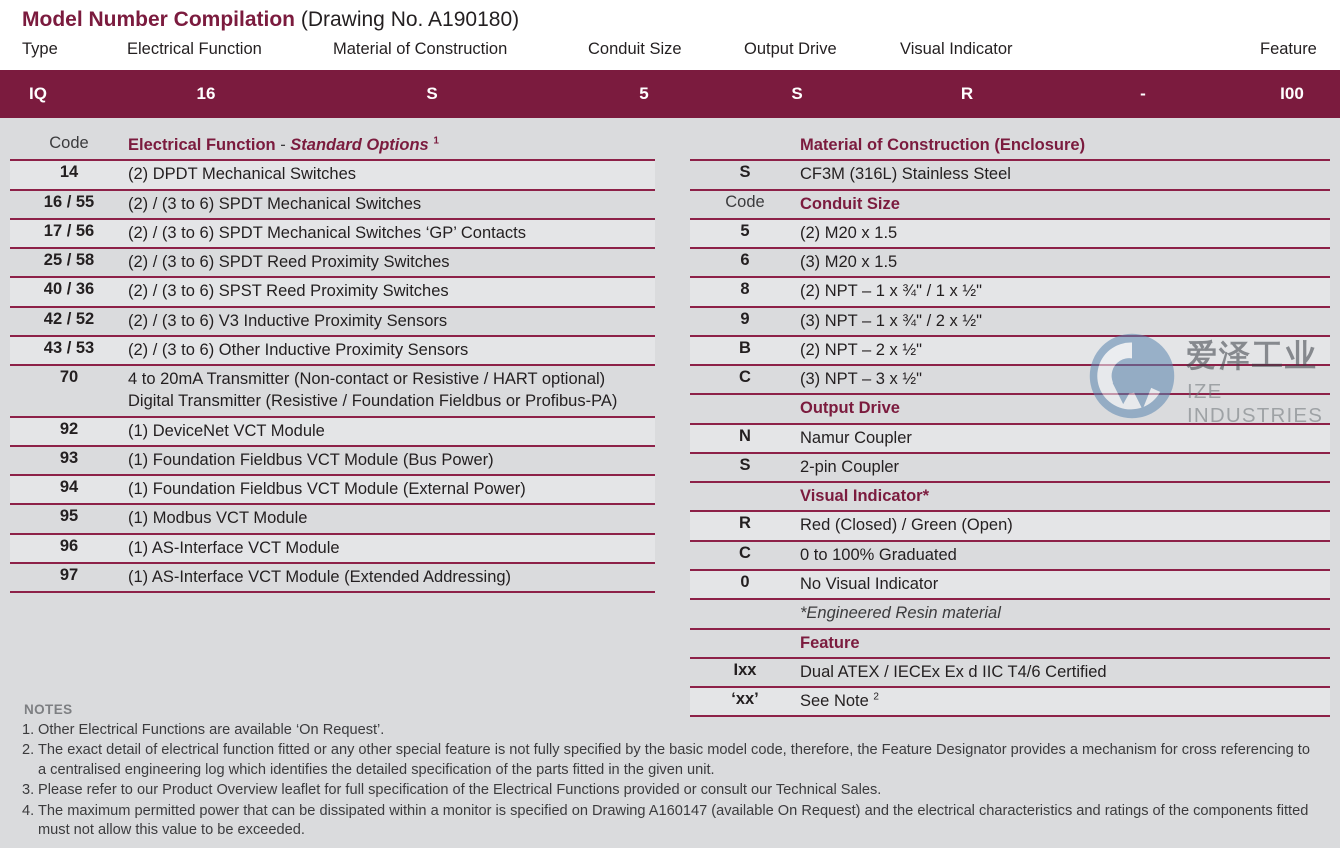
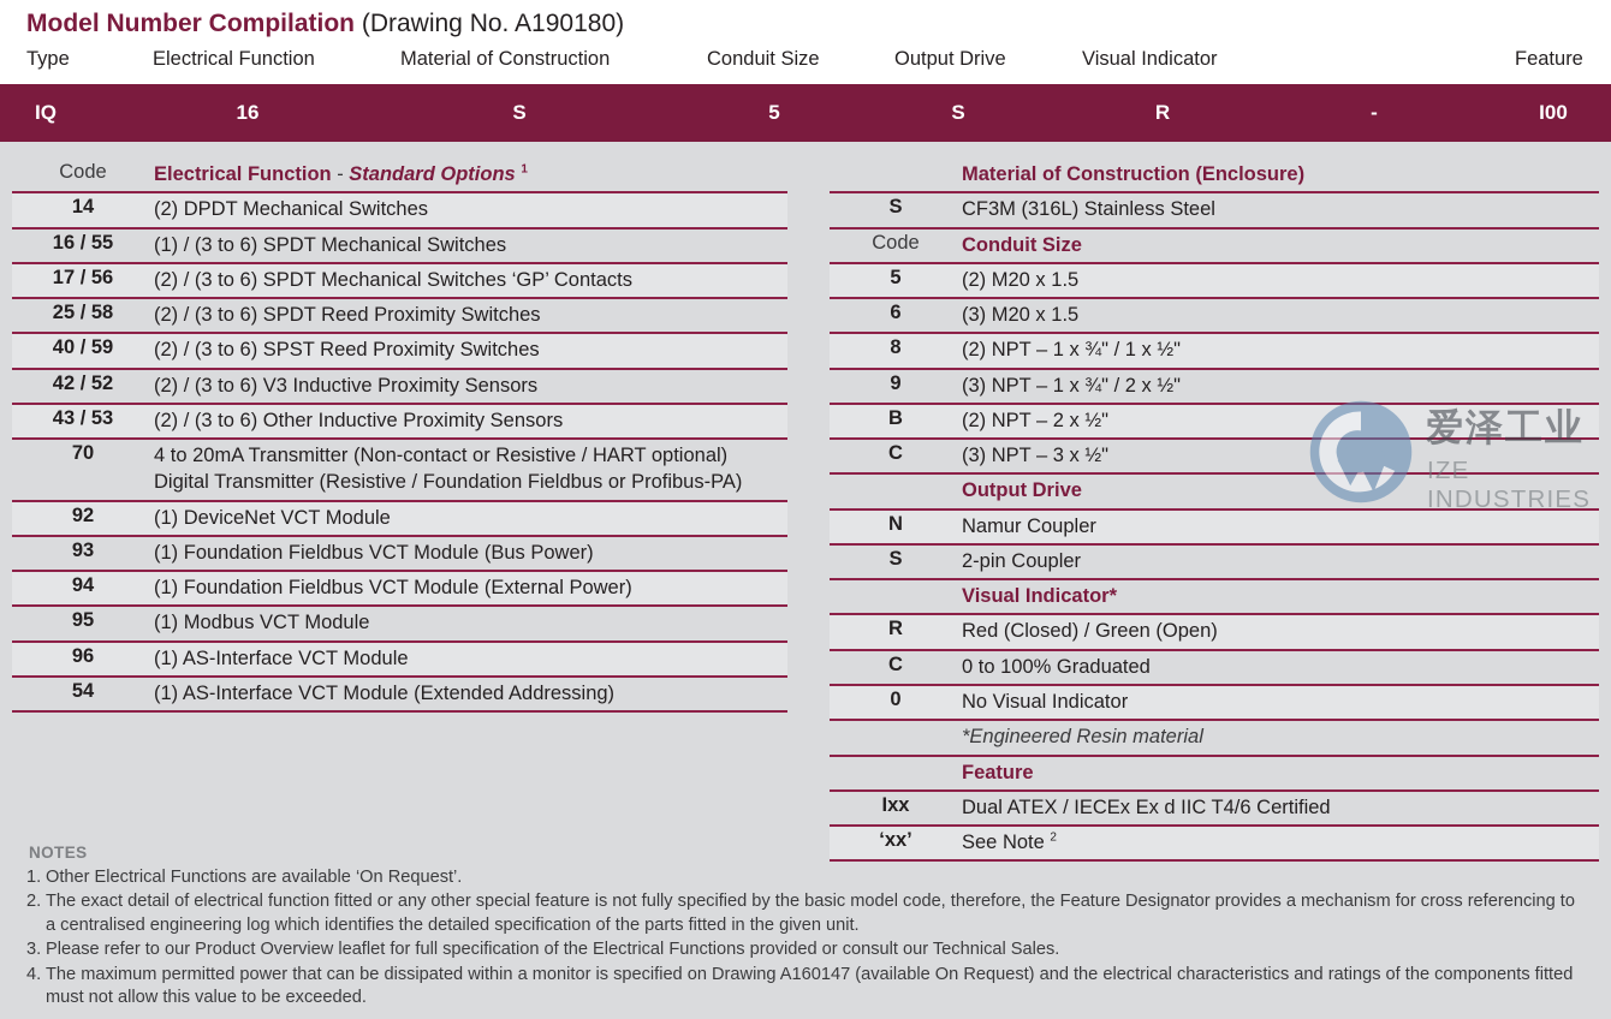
  Model Number Compilation (Drawing No. A190180)
  Type
  Electrical Function
  Material of Construction
  Conduit Size
  Output Drive
  Visual Indicator
  Feature
  IQ
  16
  S
  5
  S
  R
  -
  I00
  Code
  Electrical Function - Standard Options 1
  14
  (2) DPDT Mechanical Switches
  16 / 55
- (2) / (3 to 6) SPDT Mechanical Switches
+ (1) / (3 to 6) SPDT Mechanical Switches
  17 / 56
  (2) / (3 to 6) SPDT Mechanical Switches ‘GP’ Contacts
  25 / 58
  (2) / (3 to 6) SPDT Reed Proximity Switches
- 40 / 36
+ 40 / 59
  (2) / (3 to 6) SPST Reed Proximity Switches
  42 / 52
  (2) / (3 to 6) V3 Inductive Proximity Sensors
  43 / 53
  (2) / (3 to 6) Other Inductive Proximity Sensors
  70
  4 to 20mA Transmitter (Non-contact or Resistive / HART optional)
  Digital Transmitter (Resistive / Foundation Fieldbus or Profibus-PA)
  92
  (1) DeviceNet VCT Module
  93
  (1) Foundation Fieldbus VCT Module (Bus Power)
  94
  (1) Foundation Fieldbus VCT Module (External Power)
  95
  (1) Modbus VCT Module
  96
  (1) AS-Interface VCT Module
- 97
+ 54
  (1) AS-Interface VCT Module (Extended Addressing)
  Material of Construction (Enclosure)
  S
  CF3M (316L) Stainless Steel
  Code
  Conduit Size
  5
  (2) M20 x 1.5
  6
  (3) M20 x 1.5
  8
  (2) NPT – 1 x ¾" / 1 x ½"
  9
  (3) NPT – 1 x ¾" / 2 x ½"
  B
  (2) NPT – 2 x ½"
  C
  (3) NPT – 3 x ½"
  Output Drive
  N
  Namur Coupler
  S
  2-pin Coupler
  Visual Indicator*
  R
  Red (Closed) / Green (Open)
  C
  0 to 100% Graduated
  0
  No Visual Indicator
  *Engineered Resin material
  Feature
  Ixx
  Dual ATEX / IECEx Ex d IIC T4/6 Certified
  ‘xx’
  See Note 2
  NOTES
  1.
  Other Electrical Functions are available ‘On Request’.
  2.
  The exact detail of electrical function fitted or any other special feature is not fully specified by the basic model code, therefore, the Feature Designator provides a mechanism for cross referencing to a centralised engineering log which identifies the detailed specification of the parts fitted in the given unit.
  3.
  Please refer to our Product Overview leaflet for full specification of the Electrical Functions provided or consult our Technical Sales.
  4.
  The maximum permitted power that can be dissipated within a monitor is specified on Drawing A160147 (available On Request) and the electrical characteristics and ratings of the components fitted must not allow this value to be exceeded.
  爱泽工业
  IZE INDUSTRIES
